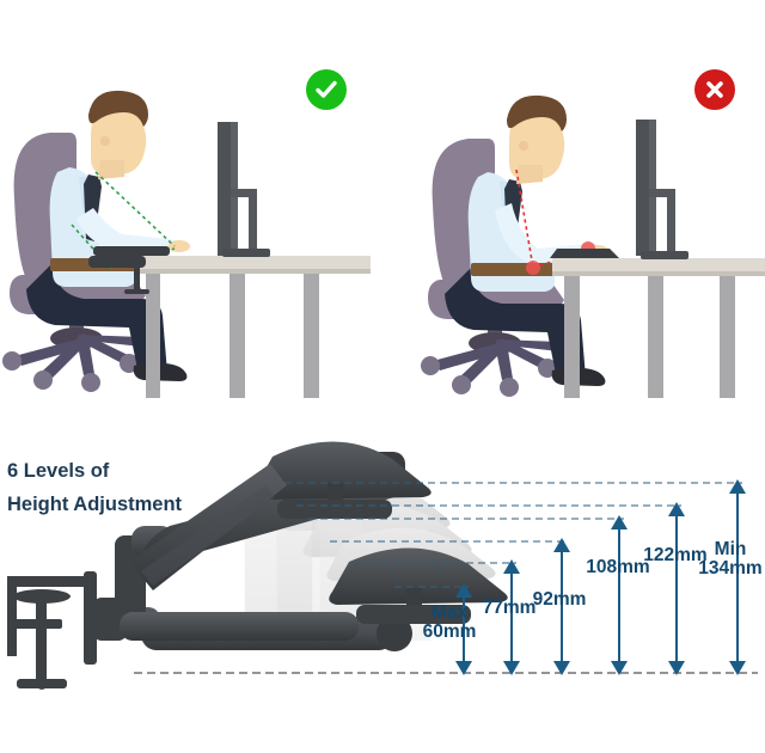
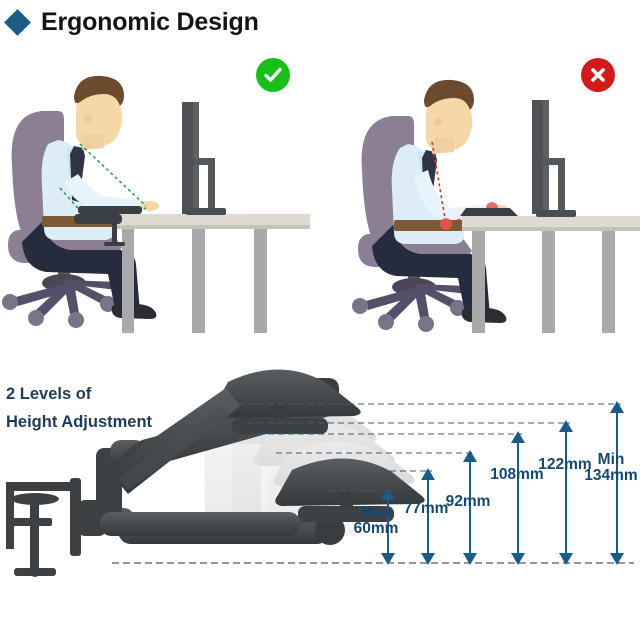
+ Ergonomic Design
- 6 Levels of
+ 2 Levels of
  Height Adjustment
  Max
  60mm
  77mm
  92mm
  108mm
  122mm
  Min
  134mm
